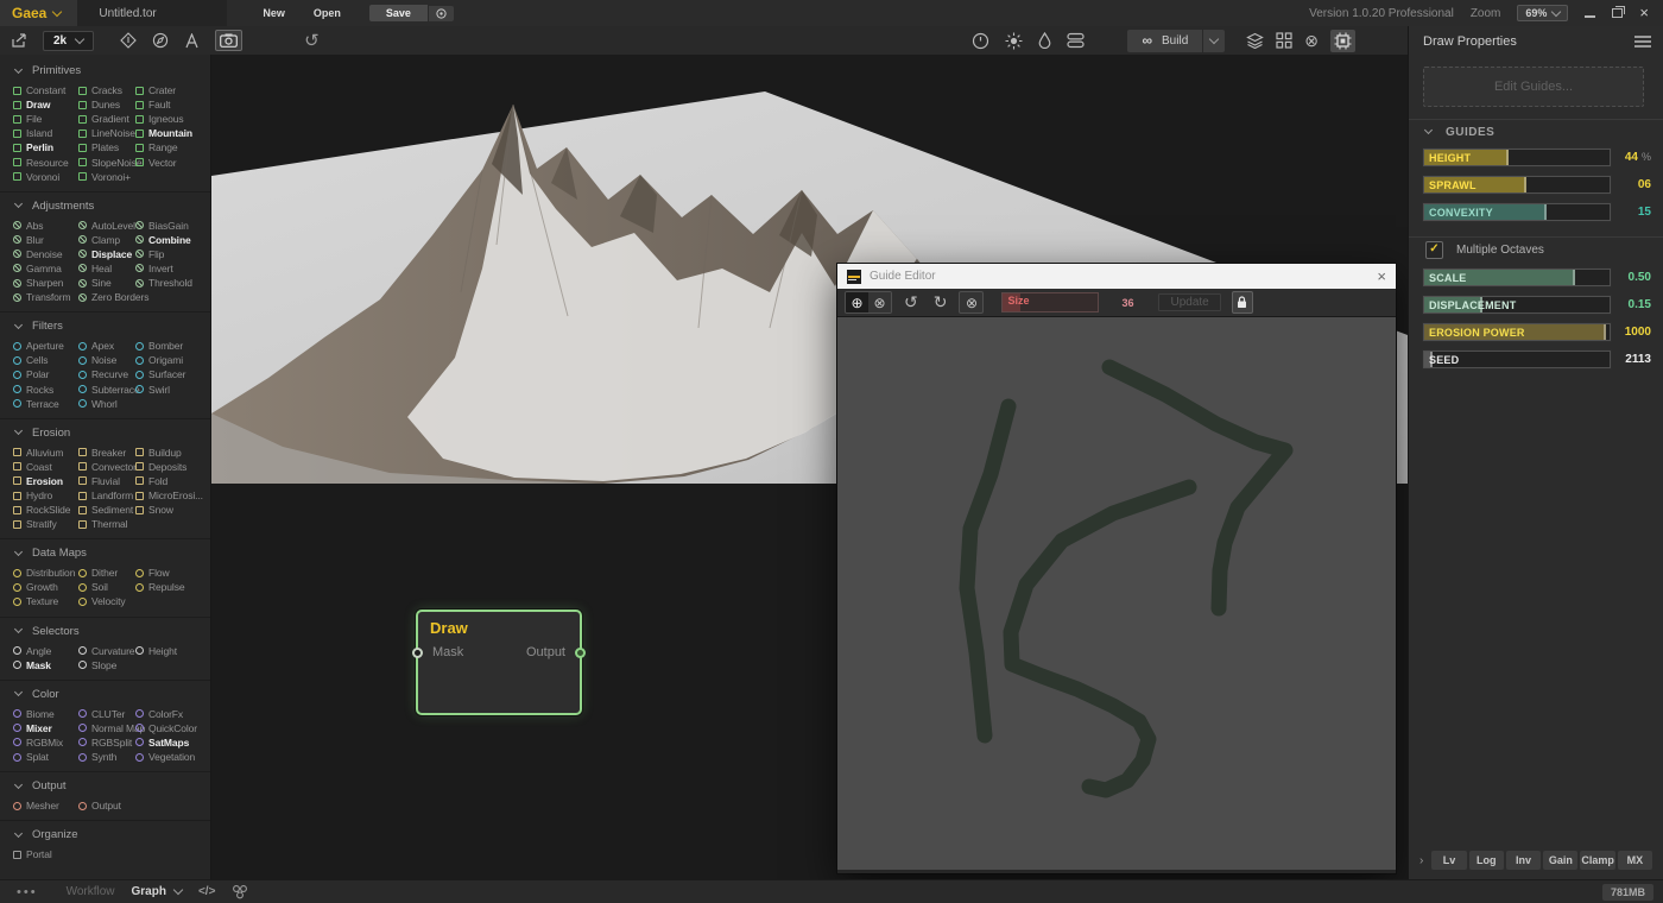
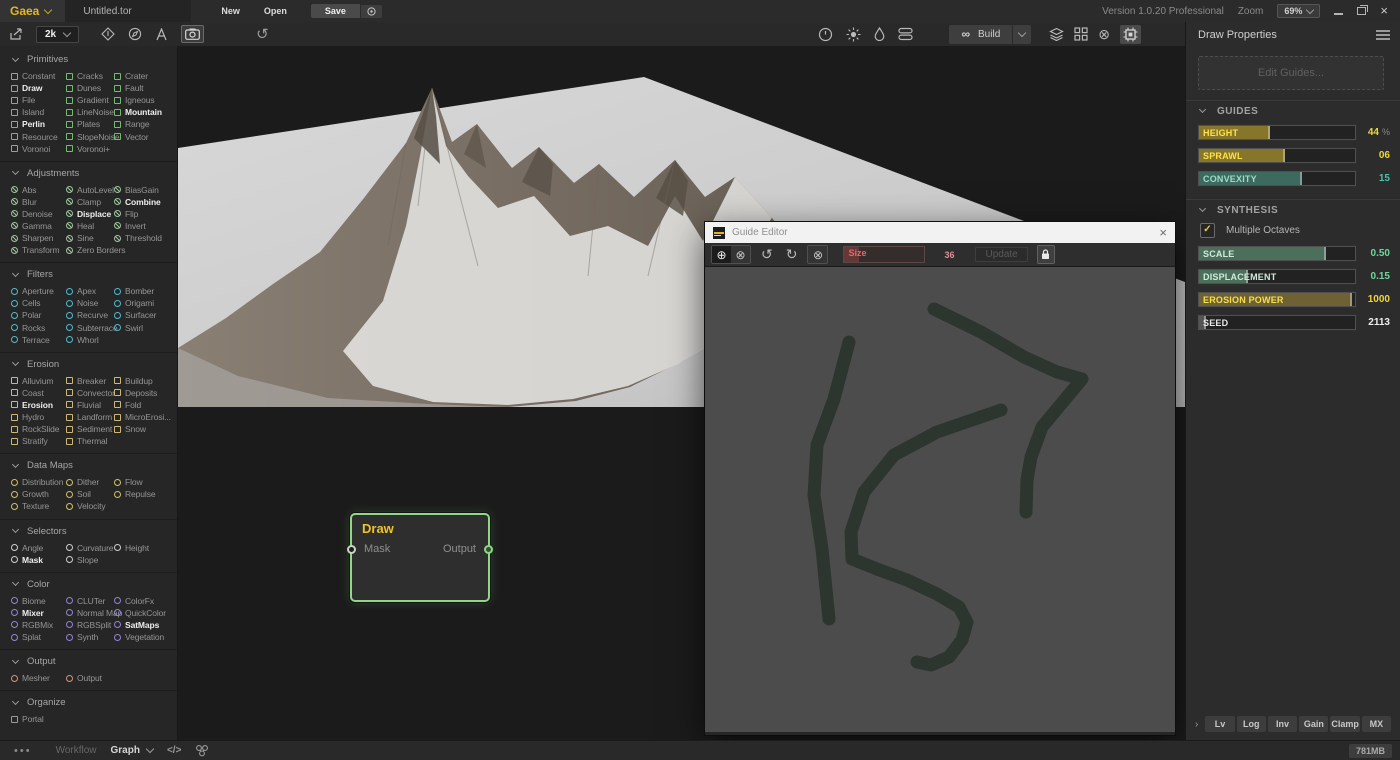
  Gaea
  Untitled.tor
  New
  Open
  Save
  Version 1.0.20 Professional
  Zoom
  69%
  ×
  2k
  ↺
  ∞
  Build
  ⊗
  Primitives
  Constant
  Cracks
  Crater
  Draw
  Dunes
  Fault
  File
  Gradient
  Igneous
  Island
  LineNoise
  Mountain
  Perlin
  Plates
  Range
  Resource
  SlopeNoise
  Vector
  Voronoi
  Voronoi+
  Adjustments
  Abs
  AutoLevel
  BiasGain
  Blur
  Clamp
  Combine
  Denoise
  Displace
  Flip
  Gamma
  Heal
  Invert
  Sharpen
  Sine
  Threshold
  Transform
  Zero Borders
  Filters
  Aperture
  Apex
  Bomber
  Cells
  Noise
  Origami
  Polar
  Recurve
  Surfacer
  Rocks
  Subterrace
  Swirl
  Terrace
  Whorl
  Erosion
  Alluvium
  Breaker
  Buildup
  Coast
  Convector
  Deposits
  Erosion
  Fluvial
  Fold
  Hydro
  Landform
  MicroErosi...
  RockSlide
  Sediment
  Snow
  Stratify
  Thermal
  Data Maps
  Distribution
  Dither
  Flow
  Growth
  Soil
  Repulse
  Texture
  Velocity
  Selectors
  Angle
  Curvature
  Height
  Mask
  Slope
  Color
  Biome
  CLUTer
  ColorFx
  Mixer
  Normal Map
  QuickColor
  RGBMix
  RGBSplit
  SatMaps
  Splat
  Synth
  Vegetation
  Output
  Mesher
  Output
  Organize
  Portal
  Draw
  Mask
  Output
  Guide Editor
  ×
  ⊕
  ⊗
  ↺
  ↻
  ⊗
  Size
  36
  Update
  Draw Properties
  Edit Guides...
  GUIDES
  HEIGHT
  44 %
  SPRAWL
  06
  CONVEXITY
  15
+ SYNTHESIS
  ✓
  Multiple Octaves
  SCALE
  0.50
  DISPLACEMENT
  0.15
  EROSION POWER
  1000
  SEED
  2113
  ›
  Lv
  Log
  Inv
  Gain
  Clamp
  MX
  •••
  Workflow
  Graph
  </>
  781MB
